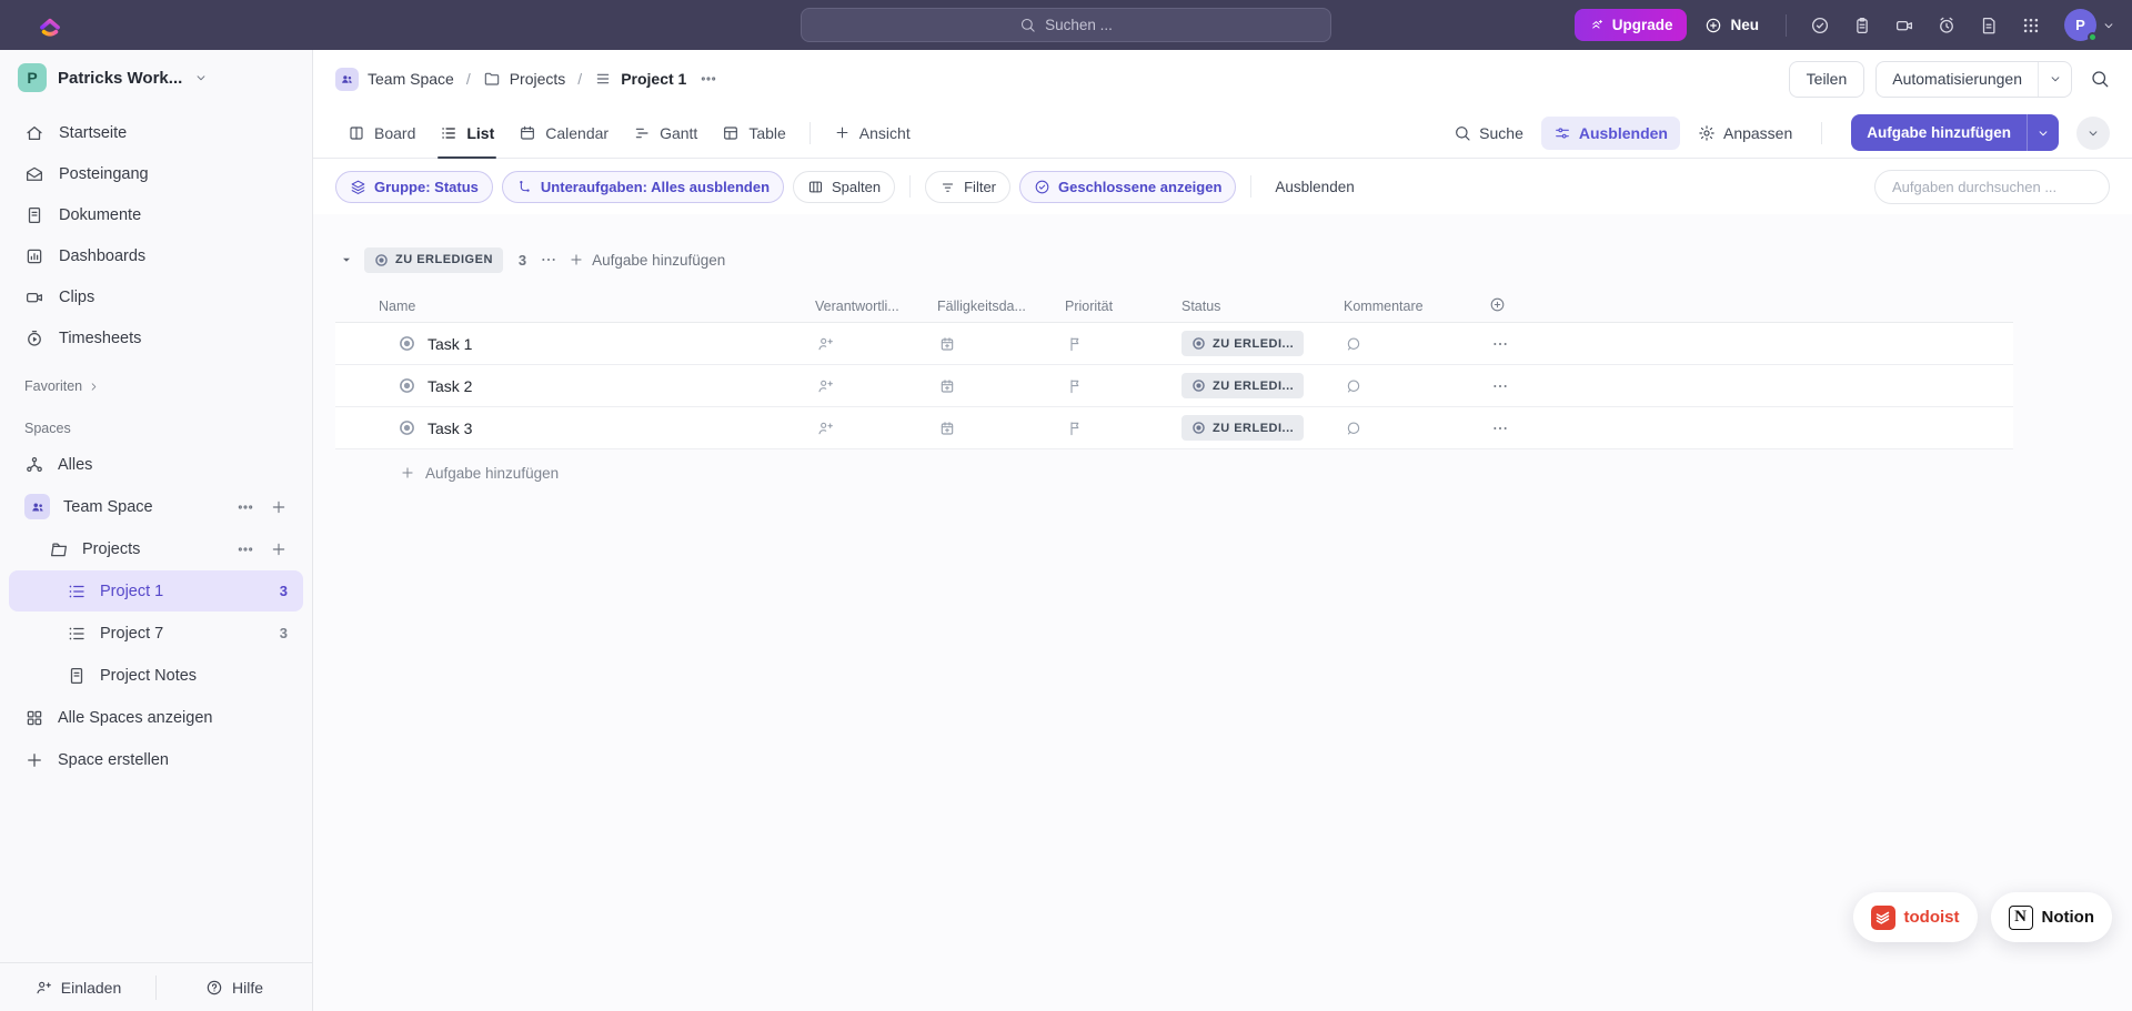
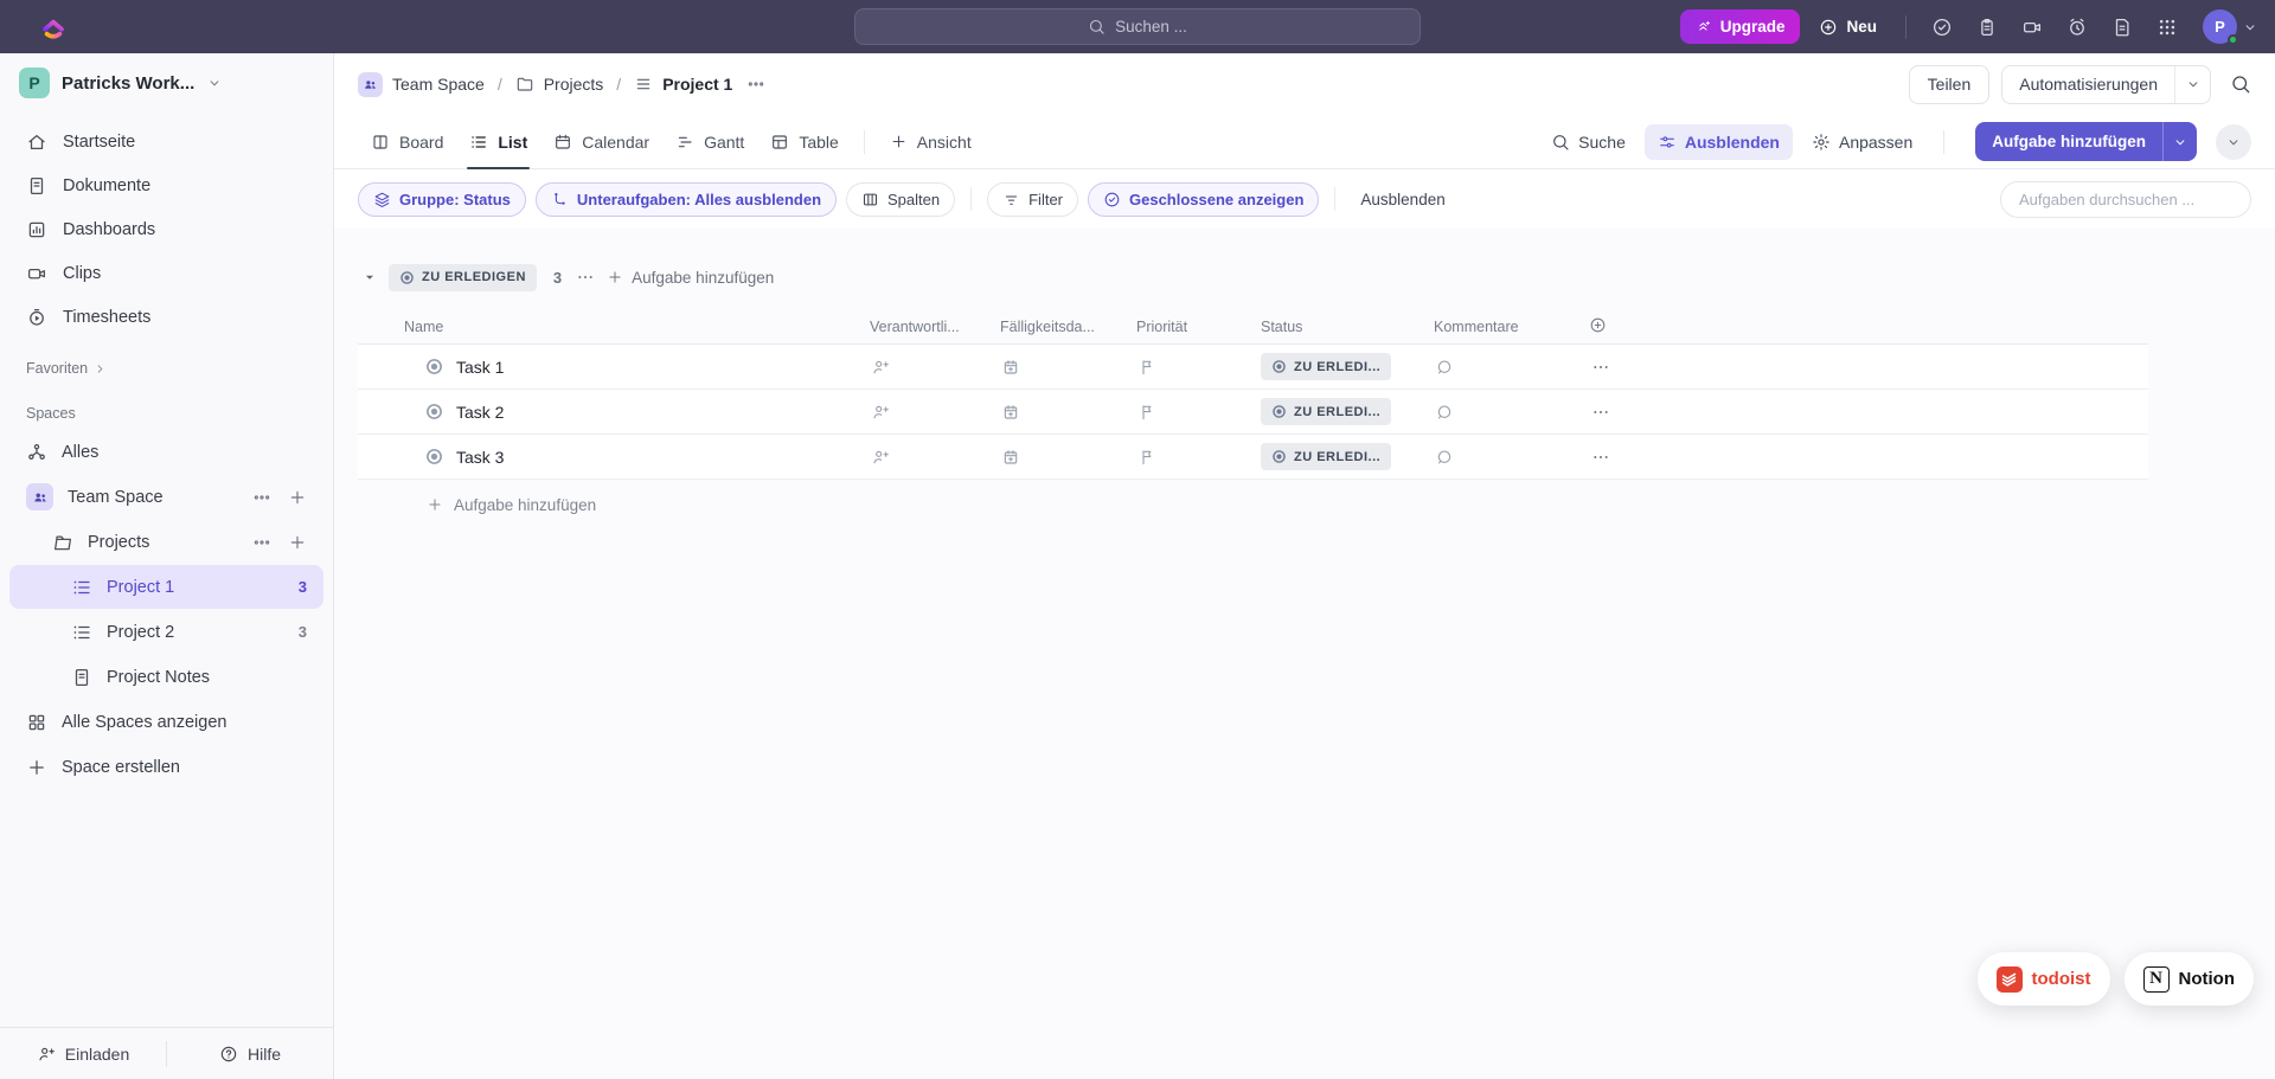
  Suchen ...
  Upgrade
  Neu
  P
  P
  Patricks Work...
  Startseite
- Posteingang
  Dokumente
  Dashboards
  Clips
  Timesheets
  Favoriten
  Spaces
  Alles
  Team Space
  Projects
  Project 1
  3
- Project 7
+ Project 2
  3
  Project Notes
  Alle Spaces anzeigen
  Space erstellen
  Einladen
  Hilfe
  Team Space
  /
  Projects
  /
  Project 1
  Teilen
  Automatisierungen
  Board
  List
  Calendar
  Gantt
  Table
  Ansicht
  Suche
  Ausblenden
  Anpassen
  Aufgabe hinzufügen
  Gruppe: Status
  Unteraufgaben: Alles ausblenden
  Spalten
  Filter
  Geschlossene anzeigen
  Ausblenden
  Aufgaben durchsuchen ...
  ZU ERLEDIGEN
  3
  Aufgabe hinzufügen
  Name
  Verantwortli...
  Fälligkeitsda...
  Priorität
  Status
  Kommentare
  Task 1
  ZU ERLEDI...
  Task 2
  ZU ERLEDI...
  Task 3
  ZU ERLEDI...
  Aufgabe hinzufügen
  todoist
  N
  Notion
